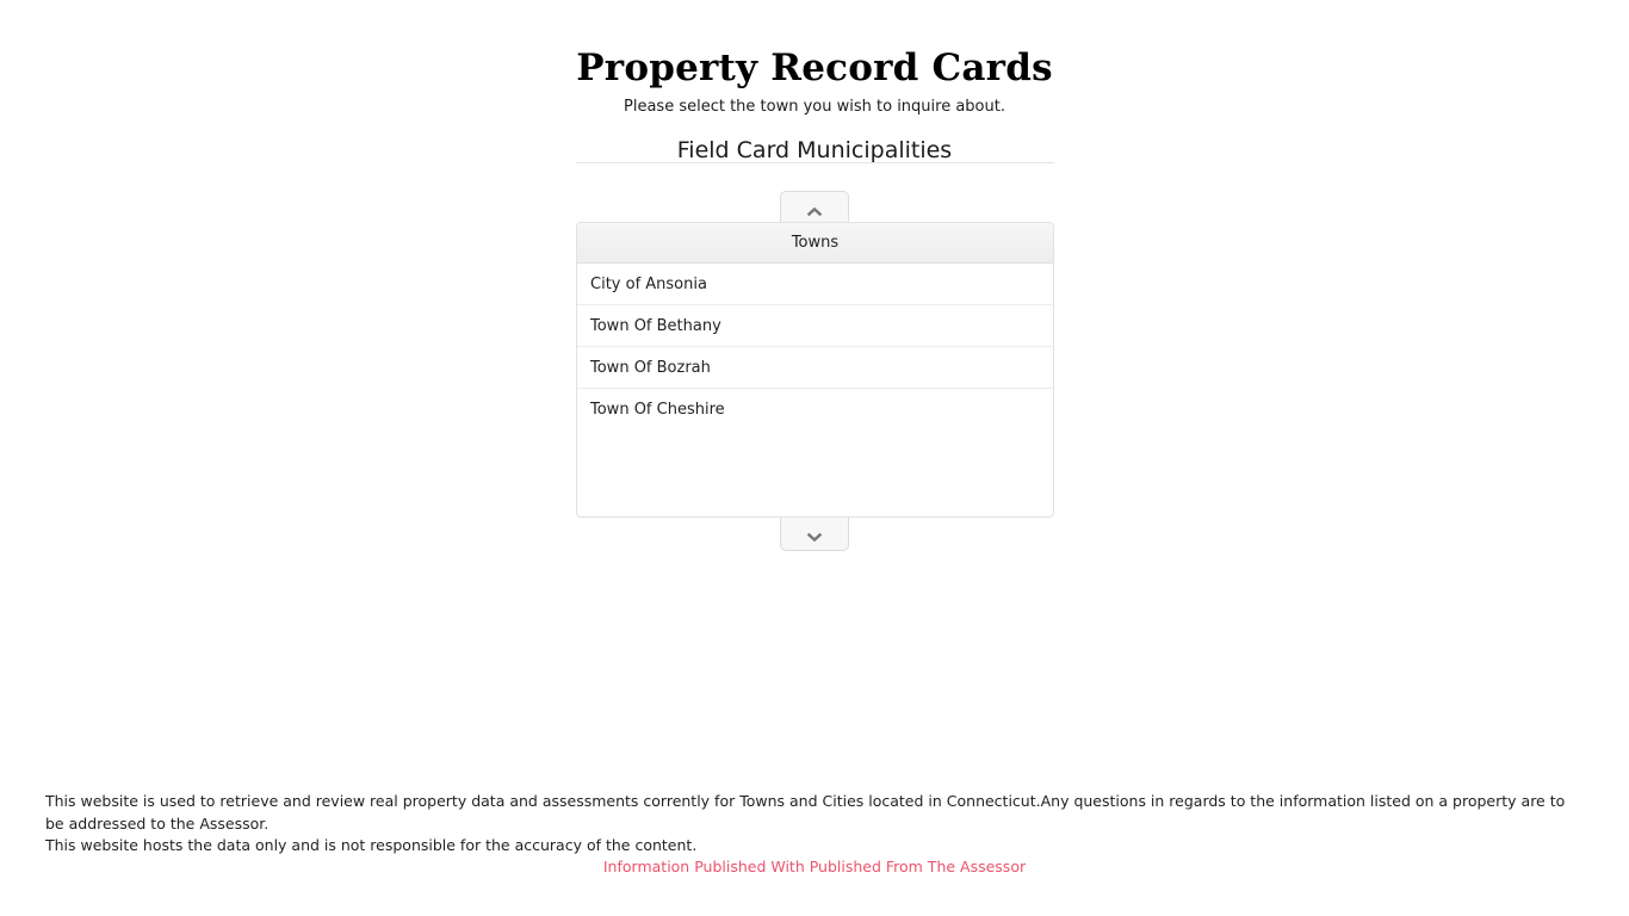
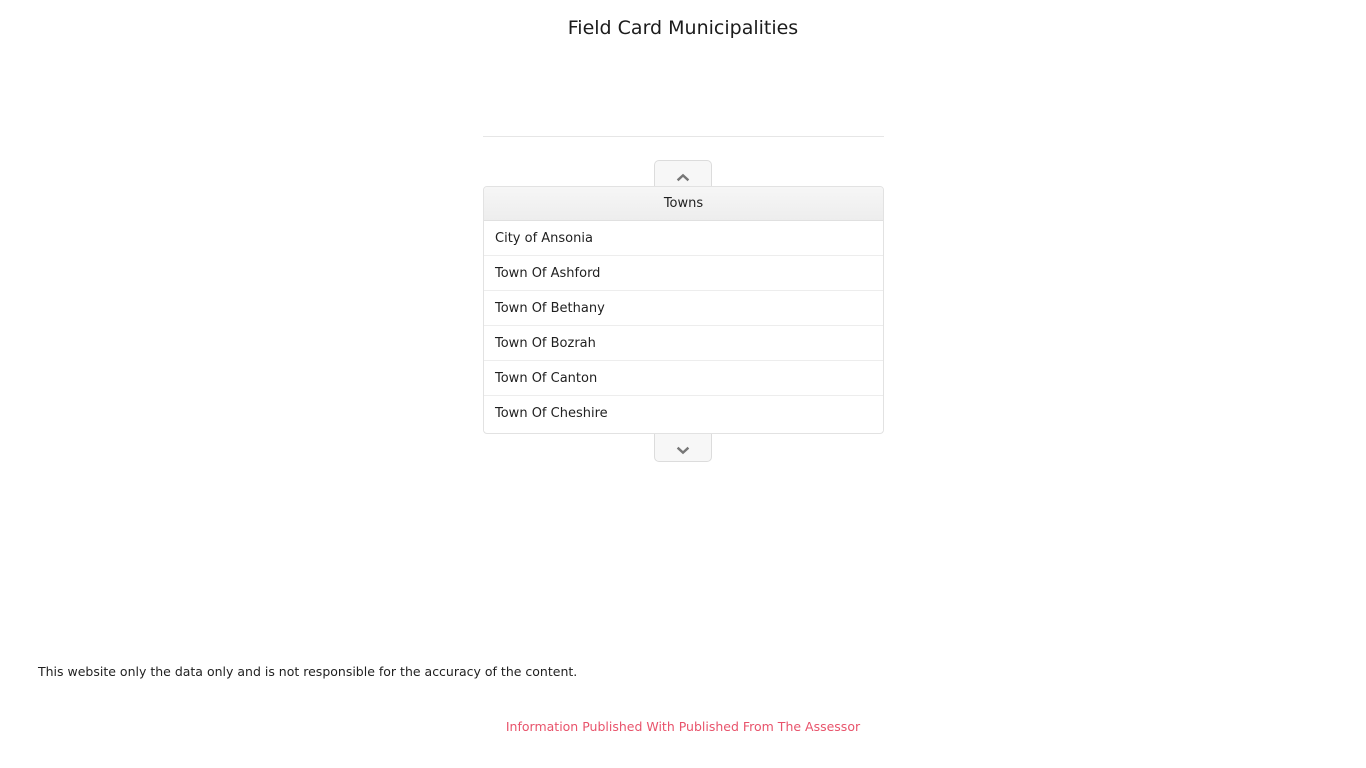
- Property Record Cards
- Please select the town you wish to inquire about.
  Field Card Municipalities
  Towns
  City of Ansonia
+ Town Of Ashford
  Town Of Bethany
  Town Of Bozrah
+ Town Of Canton
  Town Of Cheshire
- This website is used to retrieve and review real property data and assessments corrently for Towns and Cities located in Connecticut.Any questions in regards to the information listed on a property are to be addressed to the Assessor.
- This website hosts the data only and is not responsible for the accuracy of the content.
+ This website only the data only and is not responsible for the accuracy of the content.
  Information Published With Published From The Assessor
